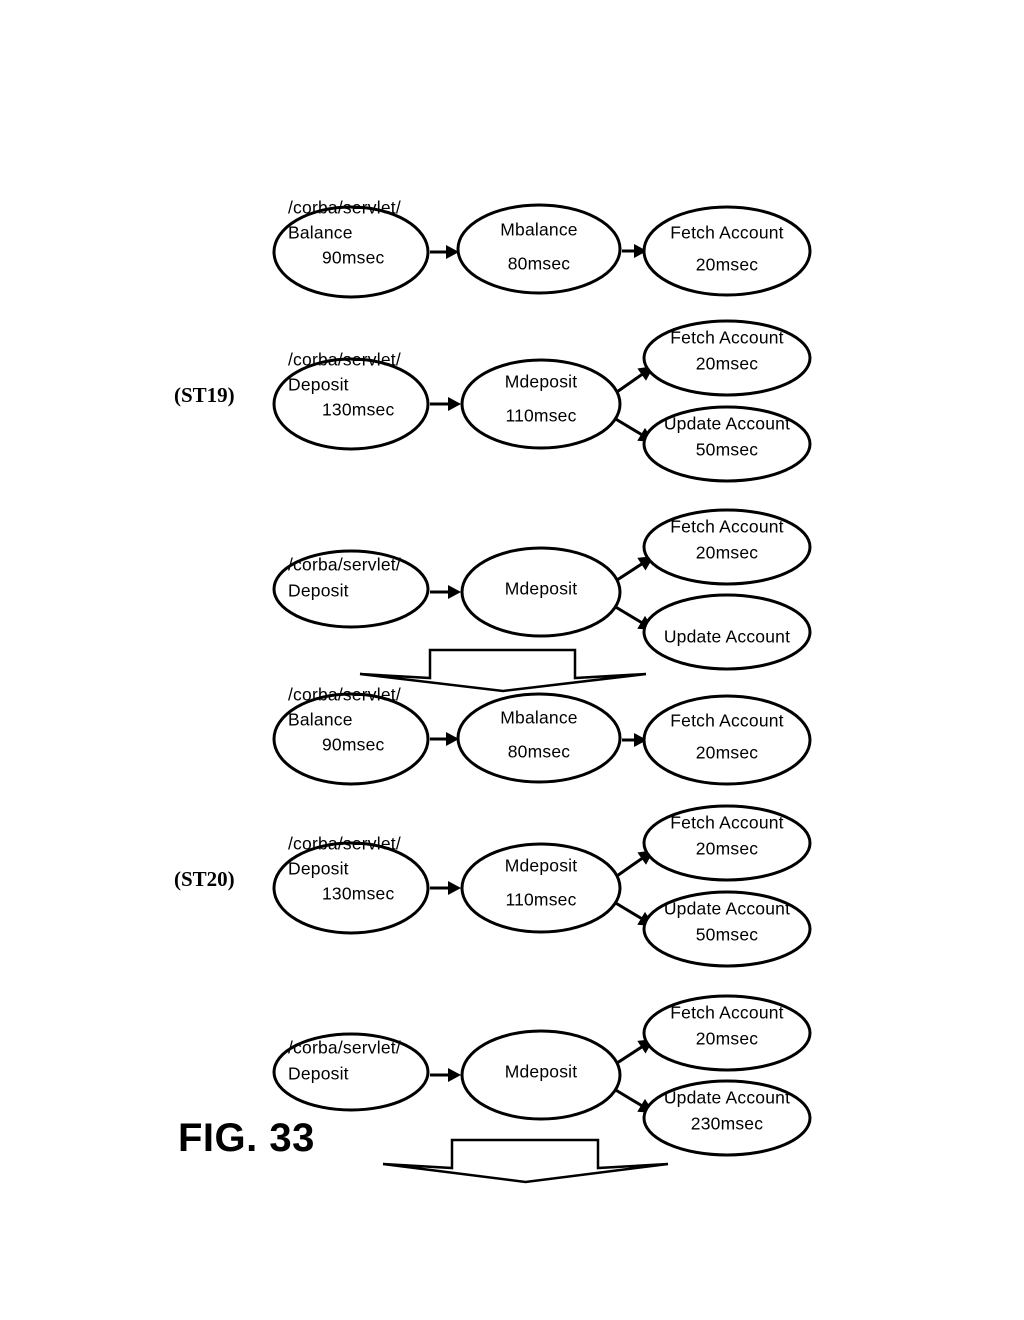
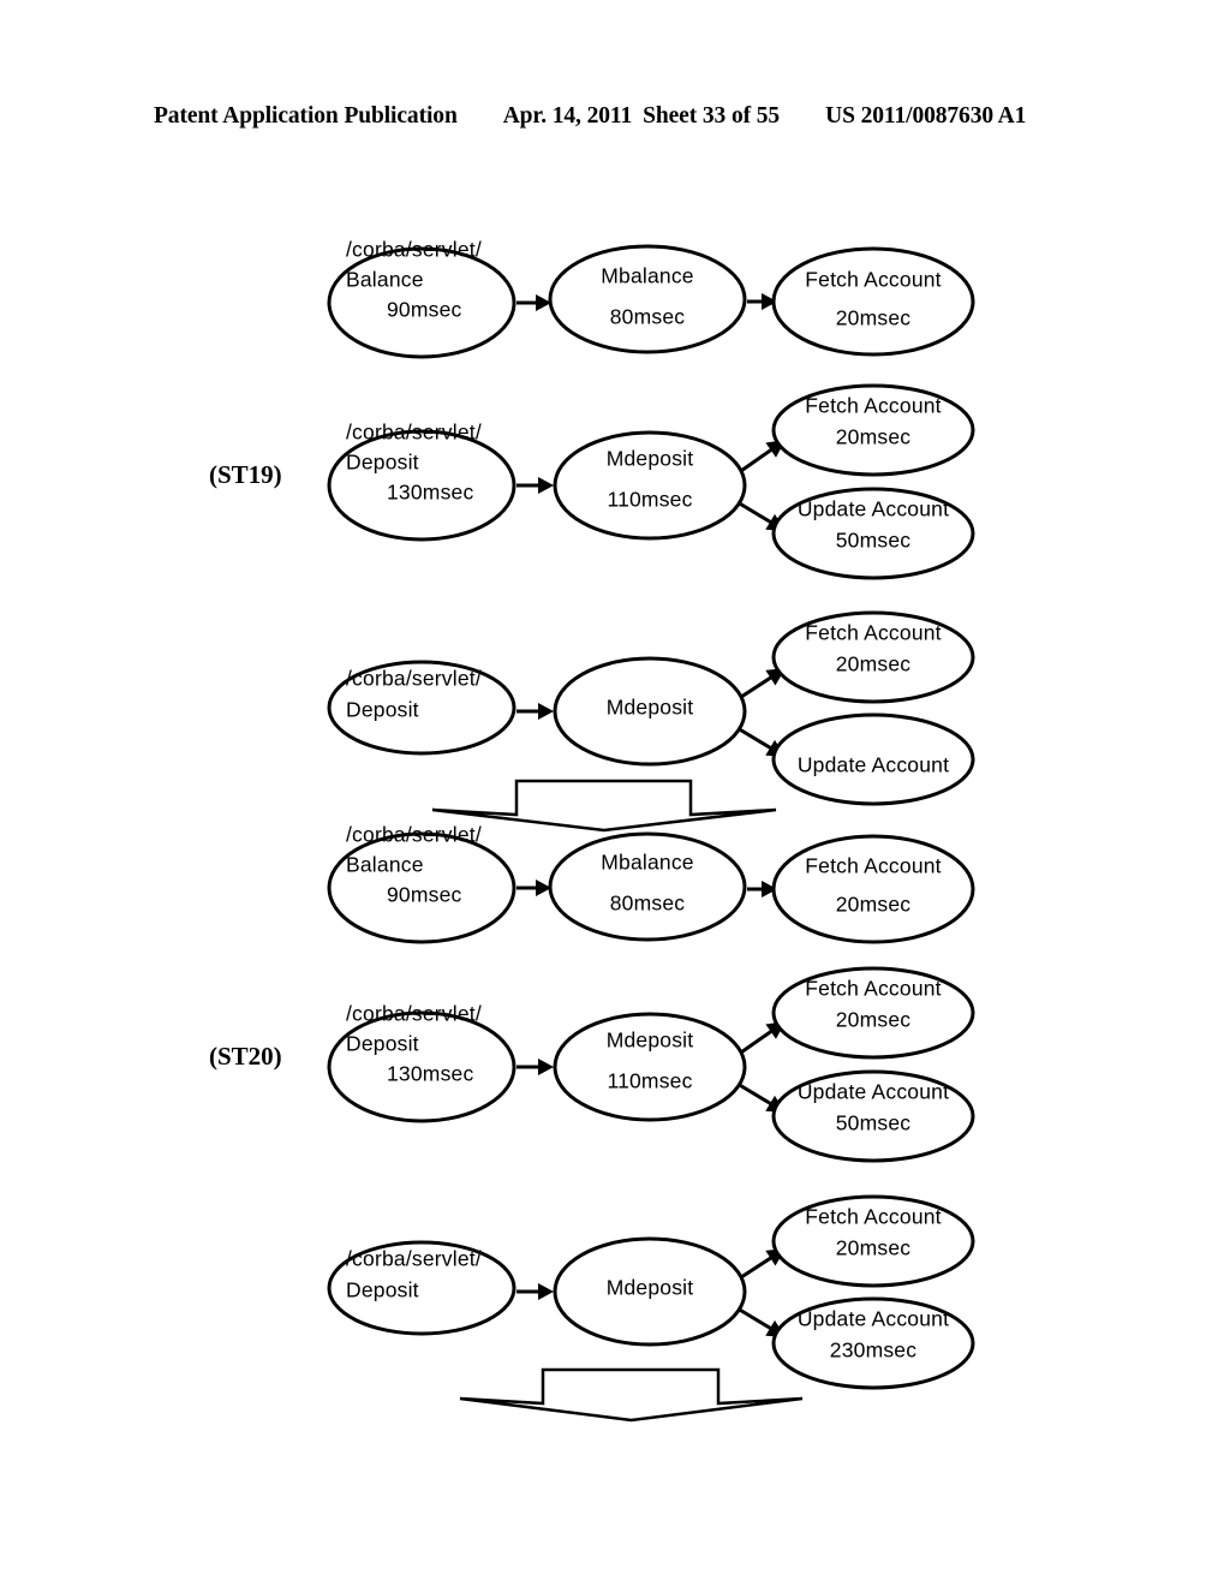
+ Patent Application Publication
+ Apr. 14, 2011
+ Sheet 33 of 55
+ US 2011/0087630 A1
  (ST19)
  (ST20)
- FIG. 33
  /corba/servlet/
  Balance
  90msec
  Mbalance
  80msec
  Fetch Account
  20msec
  /corba/servlet/
  Deposit
  130msec
  Mdeposit
  110msec
  Fetch Account
  20msec
  Update Account
  50msec
  /corba/servlet/
  Deposit
  Mdeposit
  Fetch Account
  20msec
  Update Account
  /corba/servlet/
  Balance
  90msec
  Mbalance
  80msec
  Fetch Account
  20msec
  /corba/servlet/
  Deposit
  130msec
  Mdeposit
  110msec
  Fetch Account
  20msec
  Update Account
  50msec
  /corba/servlet/
  Deposit
  Mdeposit
  Fetch Account
  20msec
  Update Account
  230msec
